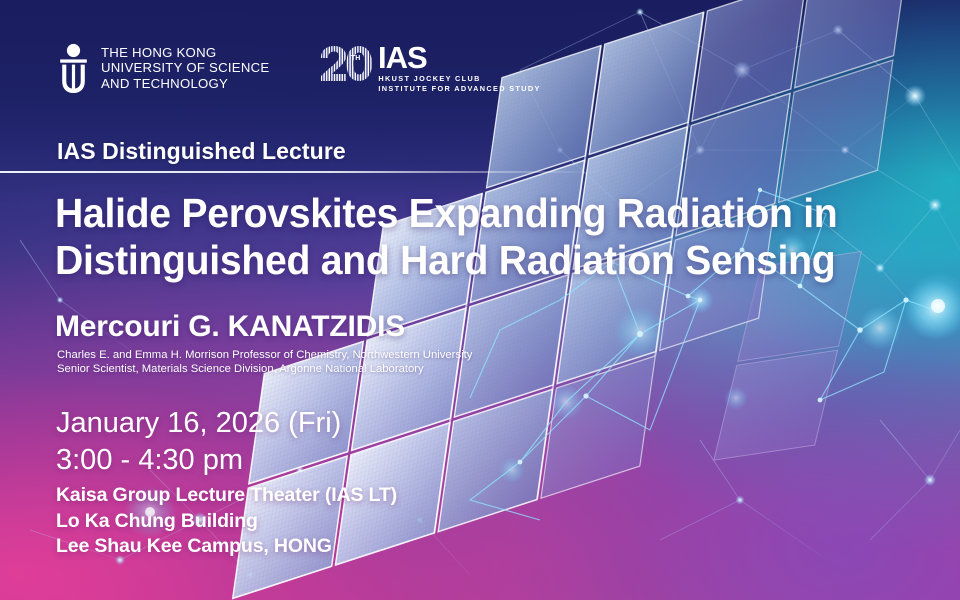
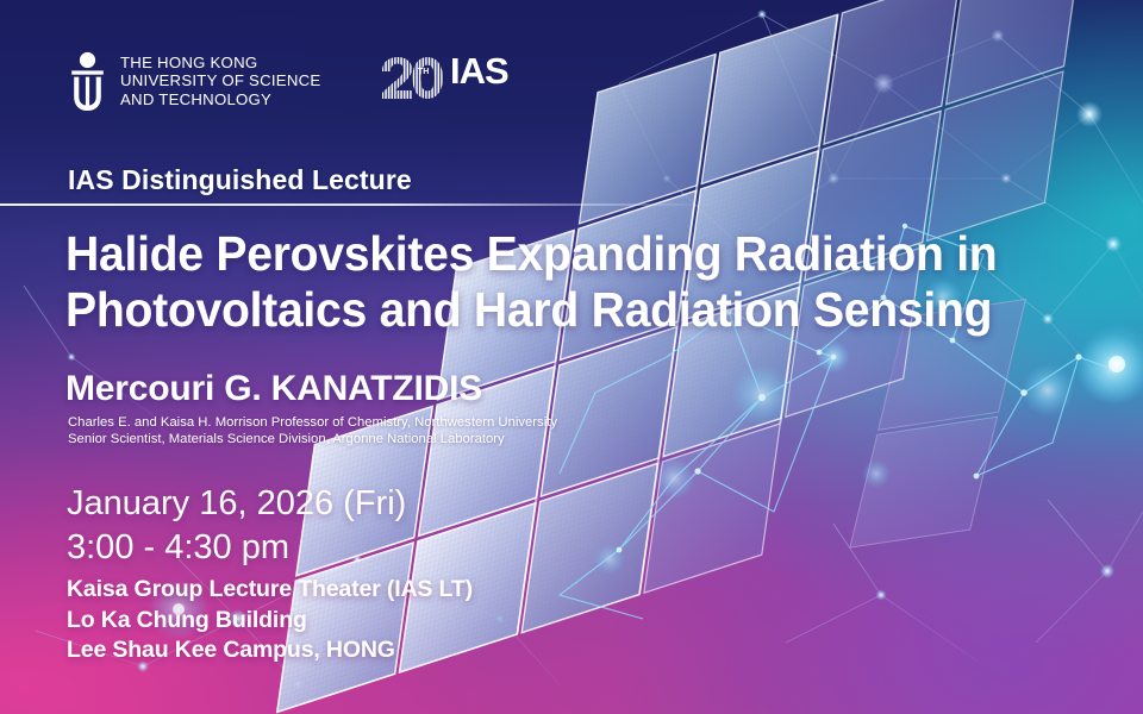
  THE HONG KONG
  UNIVERSITY OF SCIENCE
  AND TECHNOLOGY
  IAS
- HKUST JOCKEY CLUB
- INSTITUTE FOR ADVANCED STUDY
  IAS Distinguished Lecture
  Halide Perovskites Expanding Radiation in
- Distinguished and Hard Radiation Sensing
+ Photovoltaics and Hard Radiation Sensing
  Mercouri G. KANATZIDIS
- Charles E. and Emma H. Morrison Professor of Chemistry, Northwestern University
+ Charles E. and Kaisa H. Morrison Professor of Chemistry, Northwestern University
  Senior Scientist, Materials Science Division, Argonne National Laboratory
  January 16, 2026 (Fri)
  3:00 - 4:30 pm
  Kaisa Group Lecture Theater (IAS LT)
  Lo Ka Chung Building
  Lee Shau Kee Campus, HONG
